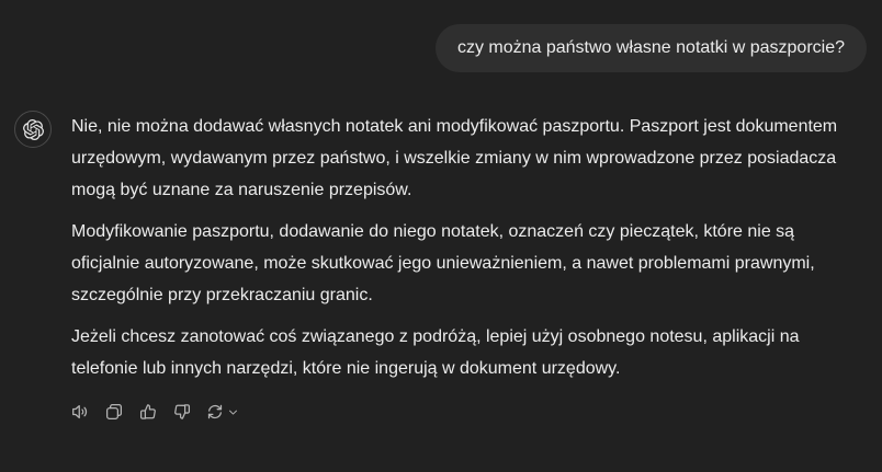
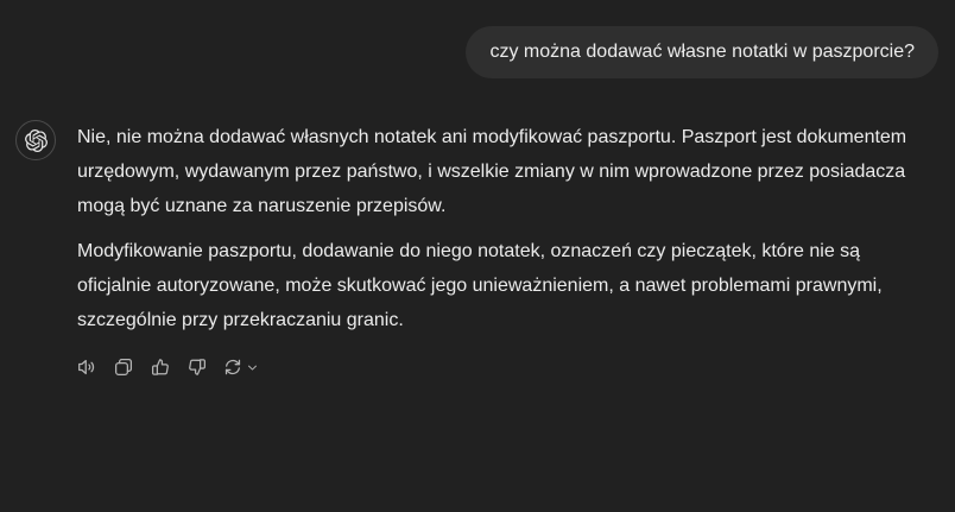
- czy można państwo własne notatki w paszporcie?
+ czy można dodawać własne notatki w paszporcie?
  Nie, nie można dodawać własnych notatek ani modyfikować paszportu. Paszport jest dokumentem urzędowym, wydawanym przez państwo, i wszelkie zmiany w nim wprowadzone przez posiadacza mogą być uznane za naruszenie przepisów.
  Modyfikowanie paszportu, dodawanie do niego notatek, oznaczeń czy pieczątek, które nie są oficjalnie autoryzowane, może skutkować jego unieważnieniem, a nawet problemami prawnymi, szczególnie przy przekraczaniu granic.
- Jeżeli chcesz zanotować coś związanego z podróżą, lepiej użyj osobnego notesu, aplikacji na telefonie lub innych narzędzi, które nie ingerują w dokument urzędowy.
